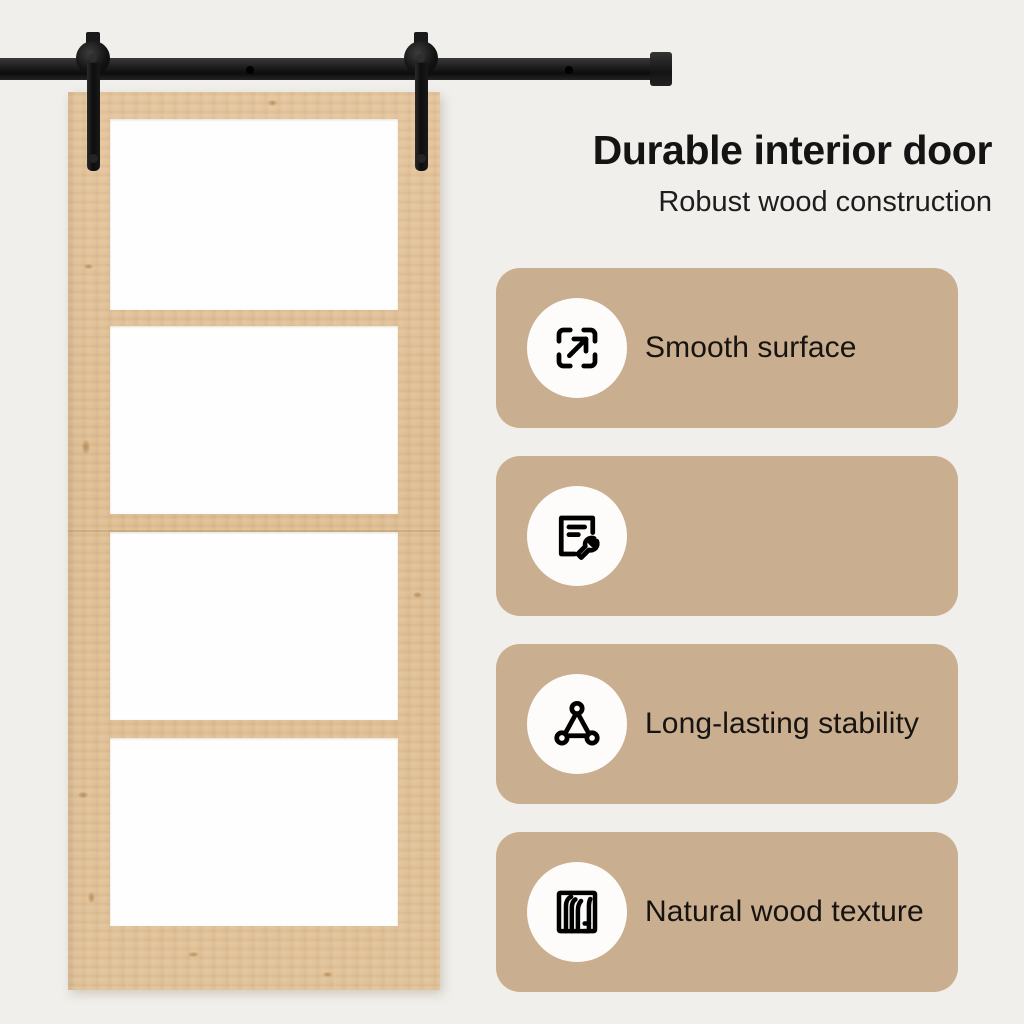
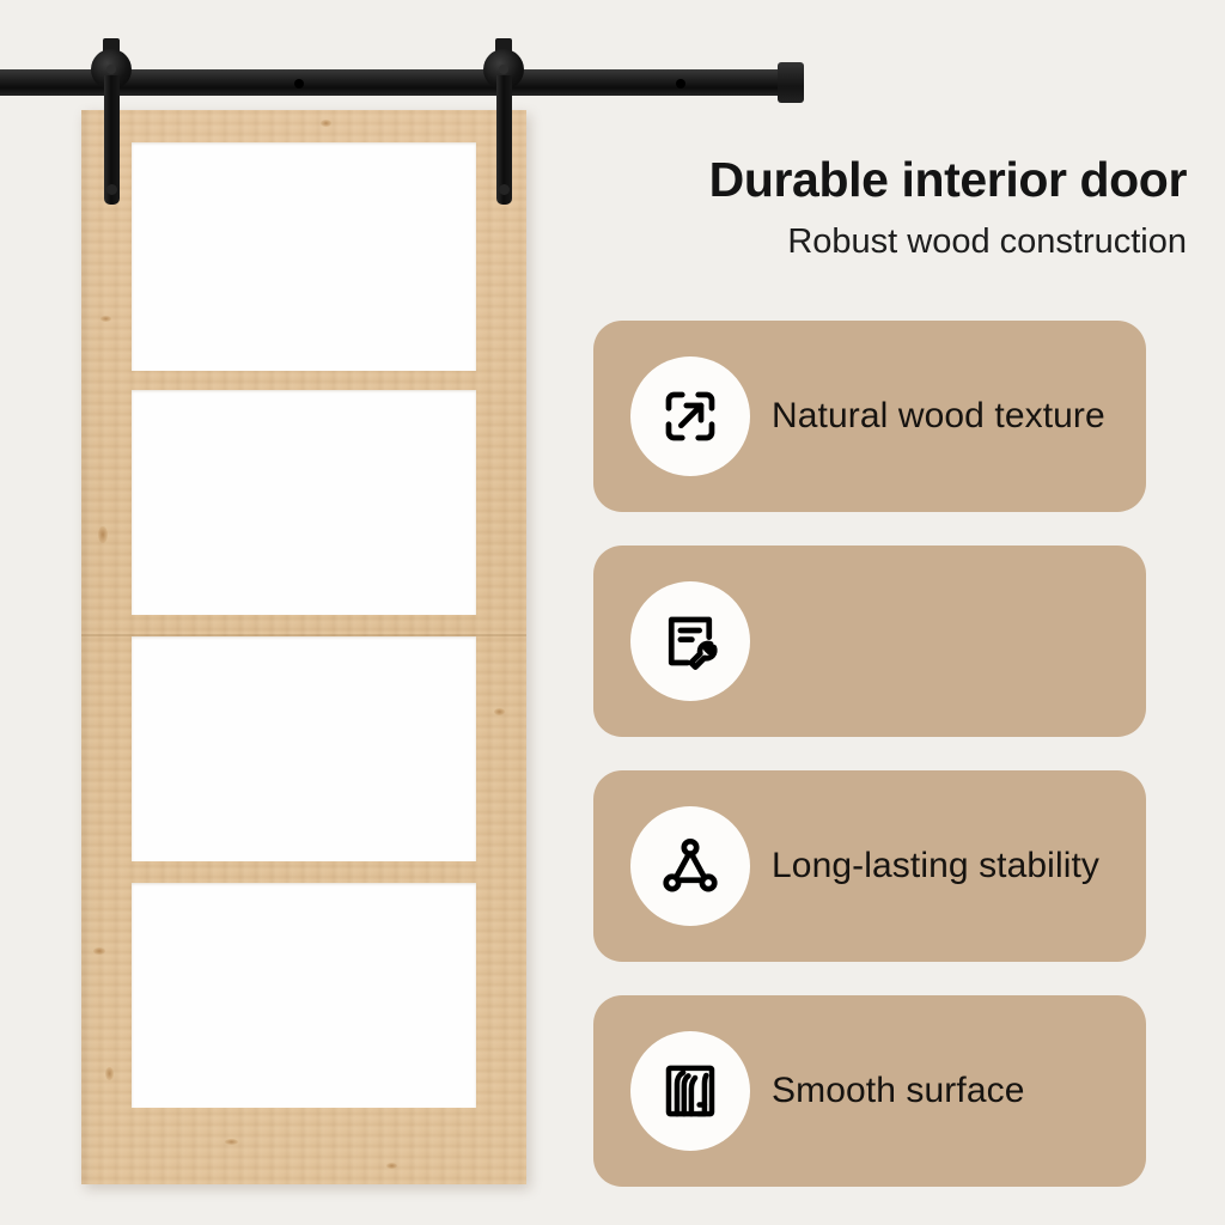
  Durable interior door
  Robust wood construction
- Smooth surface
+ Natural wood texture
  Long-lasting stability
- Natural wood texture
+ Smooth surface
